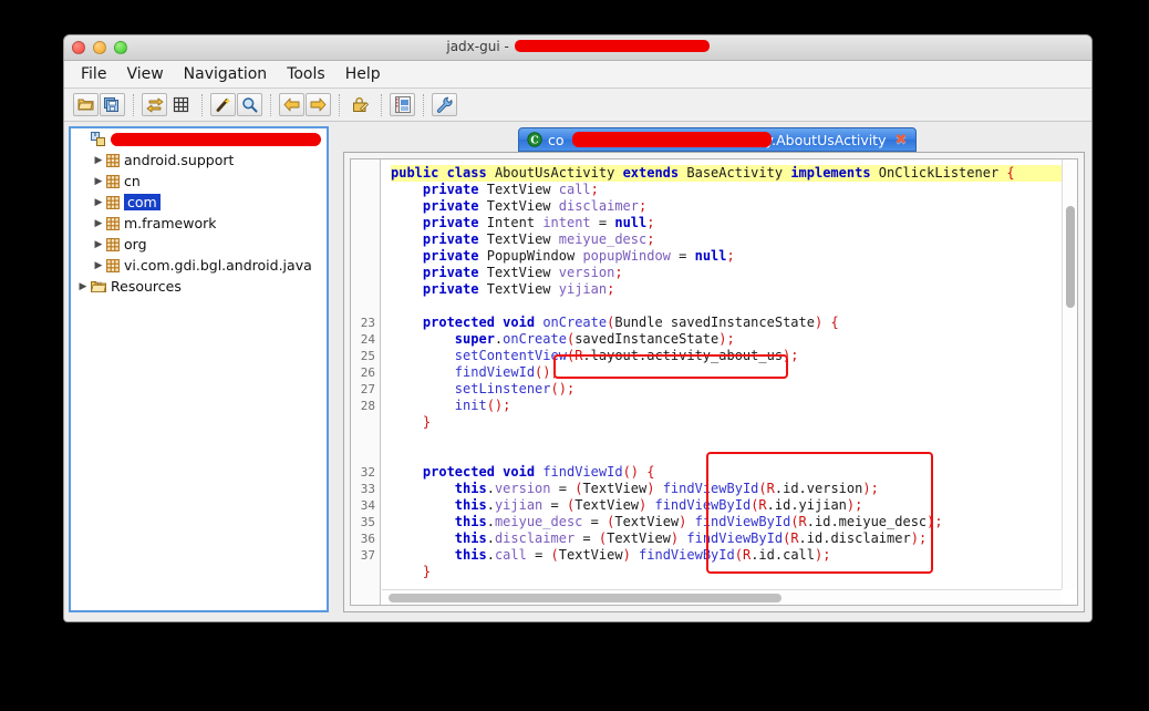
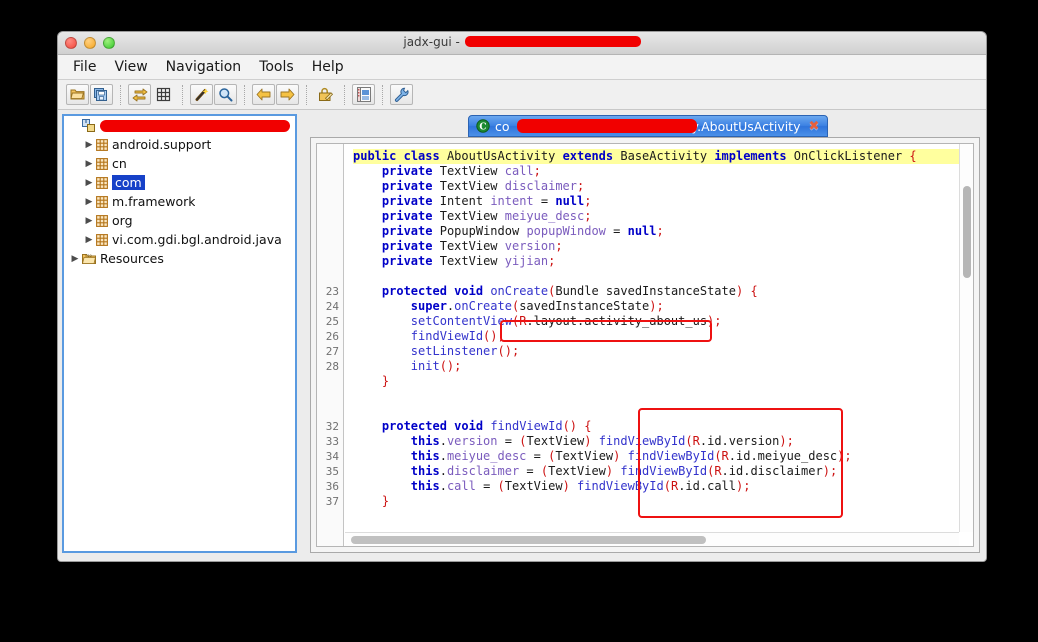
  jadx-gui -
  File
  View
  Navigation
  Tools
  Help
  ▶
  android.support
  ▶
  cn
  ▶
  com
  ▶
  m.framework
  ▶
  org
  ▶
  vi.com.gdi.bgl.android.java
  ▶
  Resources
  C
  co .AboutUsActivity
  ✖
  23
  24
  25
  26
  27
  28
  32
  33
  34
  35
  36
  37
  public class AboutUsActivity extends BaseActivity implements OnClickListener {
  private TextView call;
  private TextView disclaimer;
  private Intent intent = null;
  private TextView meiyue_desc;
  private PopupWindow popupWindow = null;
  private TextView version;
  private TextView yijian;
  protected void onCreate(Bundle savedInstanceState) {
  super.onCreate(savedInstanceState);
  setContentView(R.layout.activity_about_us);
  findViewId();
  setLinstener();
  init();
  }
  protected void findViewId() {
  this.version = (TextView) findViewById(R.id.version);
- this.yijian = (TextView) findViewById(R.id.yijian);
  this.meiyue_desc = (TextView) findViewById(R.id.meiyue_desc);
  this.disclaimer = (TextView) findViewById(R.id.disclaimer);
  this.call = (TextView) findViewById(R.id.call);
  }
